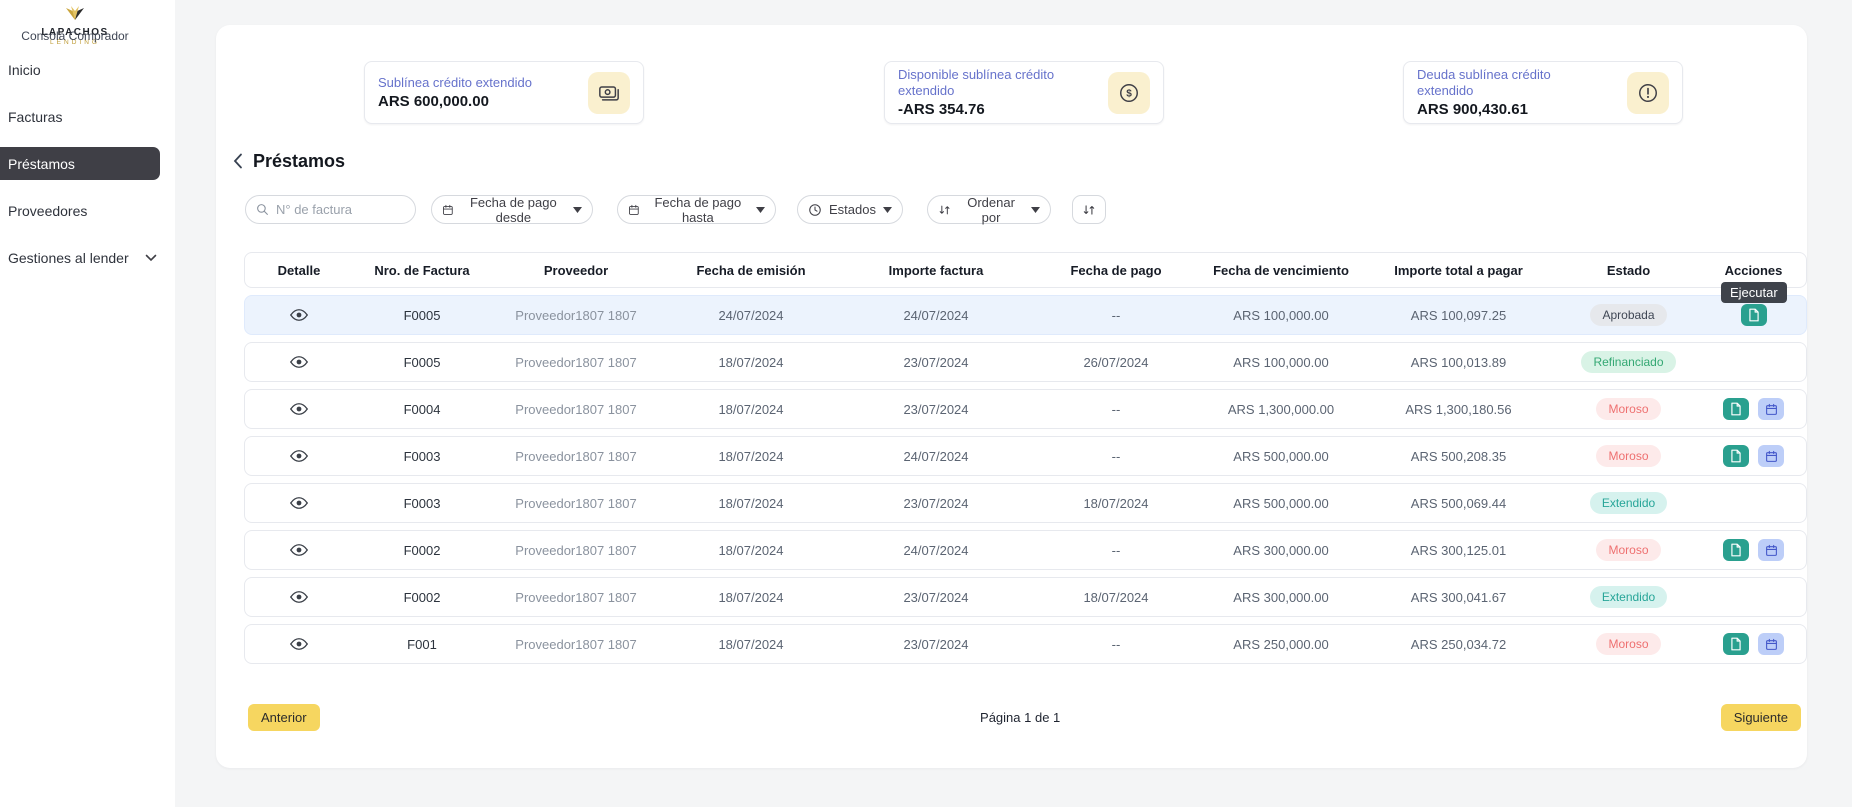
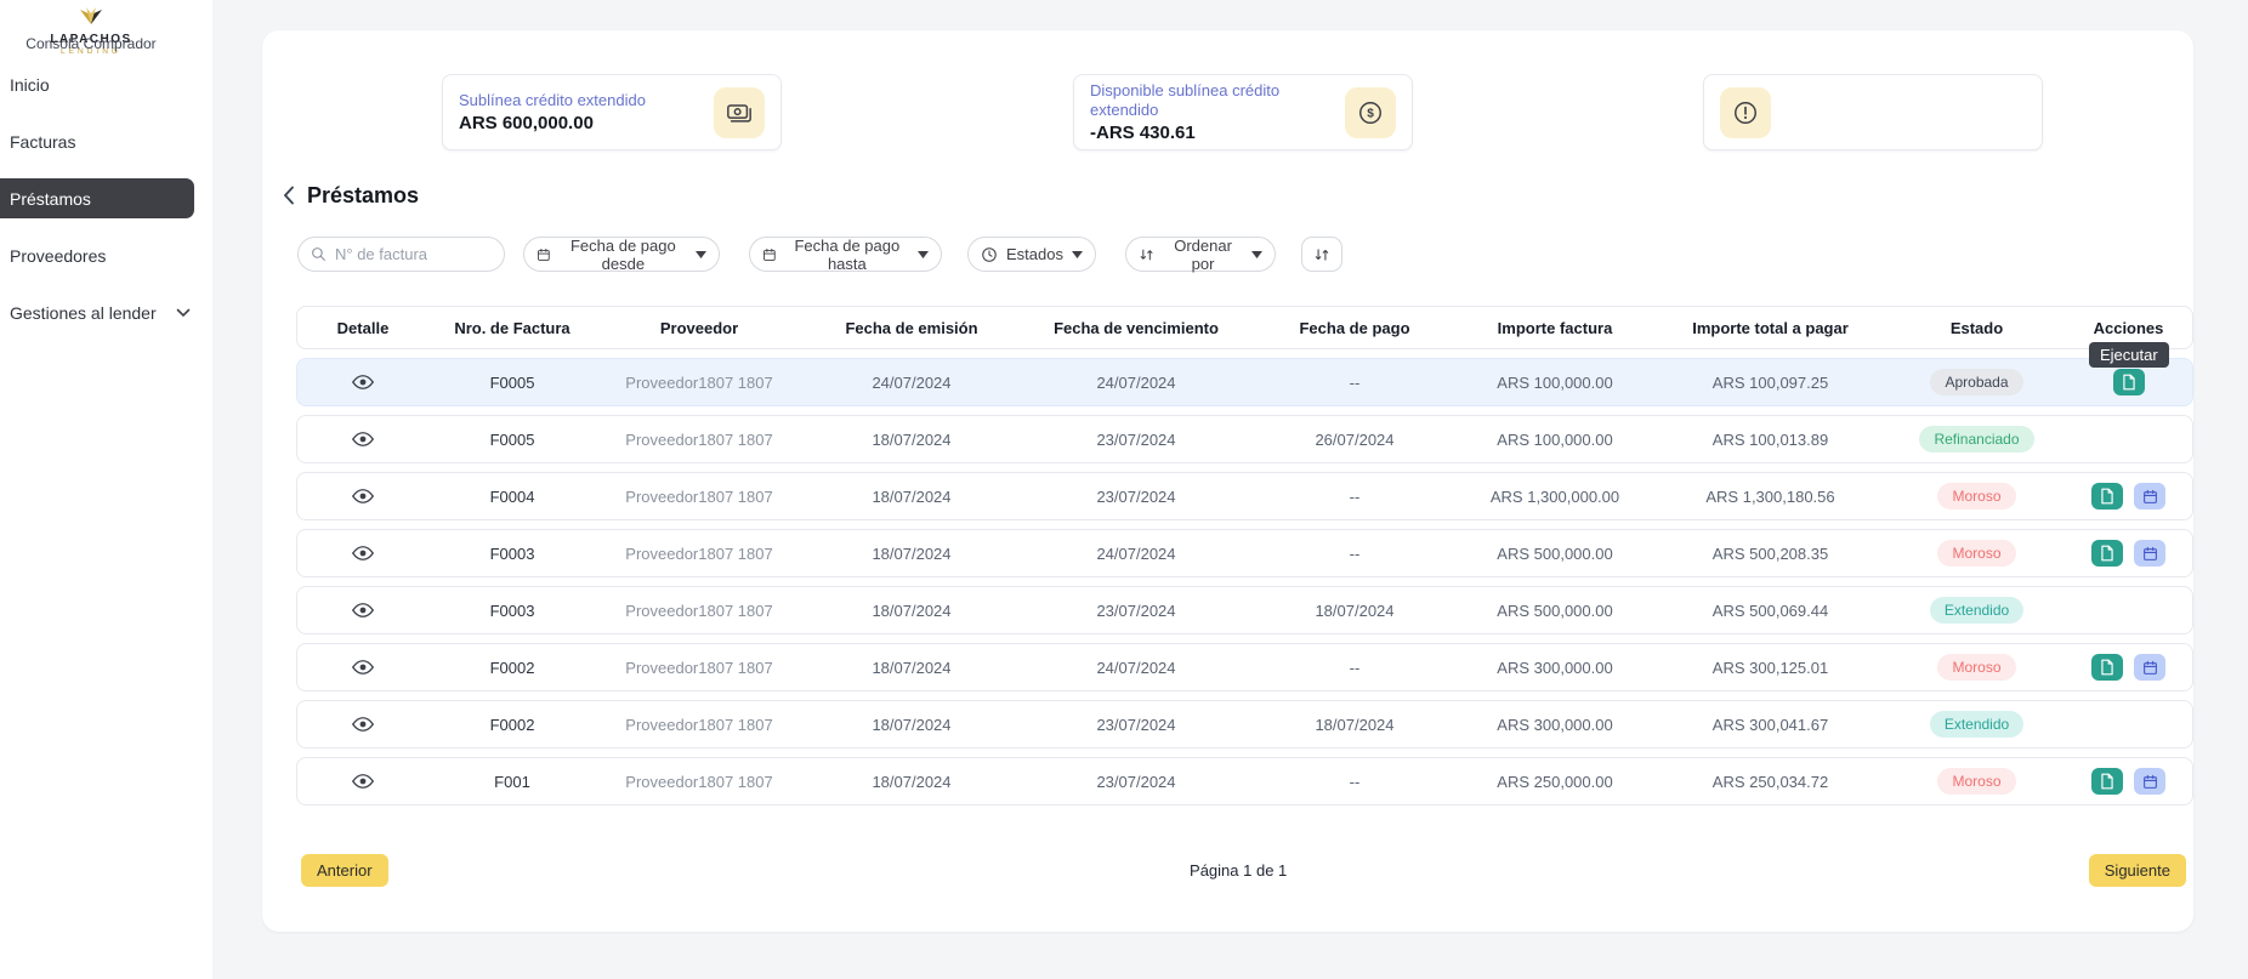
  LAPACHOS
  Consola Comprador
  Inicio
  Facturas
  Préstamos
  Proveedores
  Gestiones al lender
  Sublínea crédito extendido
  ARS 600,000.00
  Disponible sublínea crédito extendido
- -ARS 354.76
+ -ARS 430.61
  $
- Deuda sublínea crédito extendido
- ARS 900,430.61
  Préstamos
  N° de factura
  Fecha de pago desde
  Fecha de pago hasta
  Estados
  Ordenar por
  Detalle
  Nro. de Factura
  Proveedor
  Fecha de emisión
- Importe factura
+ Fecha de vencimiento
  Fecha de pago
- Fecha de vencimiento
+ Importe factura
  Importe total a pagar
  Estado
  Acciones
  F0005
  Proveedor1807 1807
  24/07/2024
  24/07/2024
  --
  ARS 100,000.00
  ARS 100,097.25
  Aprobada
  F0005
  Proveedor1807 1807
  18/07/2024
  23/07/2024
  26/07/2024
  ARS 100,000.00
  ARS 100,013.89
  Refinanciado
  F0004
  Proveedor1807 1807
  18/07/2024
  23/07/2024
  --
  ARS 1,300,000.00
  ARS 1,300,180.56
  Moroso
  F0003
  Proveedor1807 1807
  18/07/2024
  24/07/2024
  --
  ARS 500,000.00
  ARS 500,208.35
  Moroso
  F0003
  Proveedor1807 1807
  18/07/2024
  23/07/2024
  18/07/2024
  ARS 500,000.00
  ARS 500,069.44
  Extendido
  F0002
  Proveedor1807 1807
  18/07/2024
  24/07/2024
  --
  ARS 300,000.00
  ARS 300,125.01
  Moroso
  F0002
  Proveedor1807 1807
  18/07/2024
  23/07/2024
  18/07/2024
  ARS 300,000.00
  ARS 300,041.67
  Extendido
  F001
  Proveedor1807 1807
  18/07/2024
  23/07/2024
  --
  ARS 250,000.00
  ARS 250,034.72
  Moroso
  Ejecutar
  Anterior
  Página 1 de 1
  Siguiente
